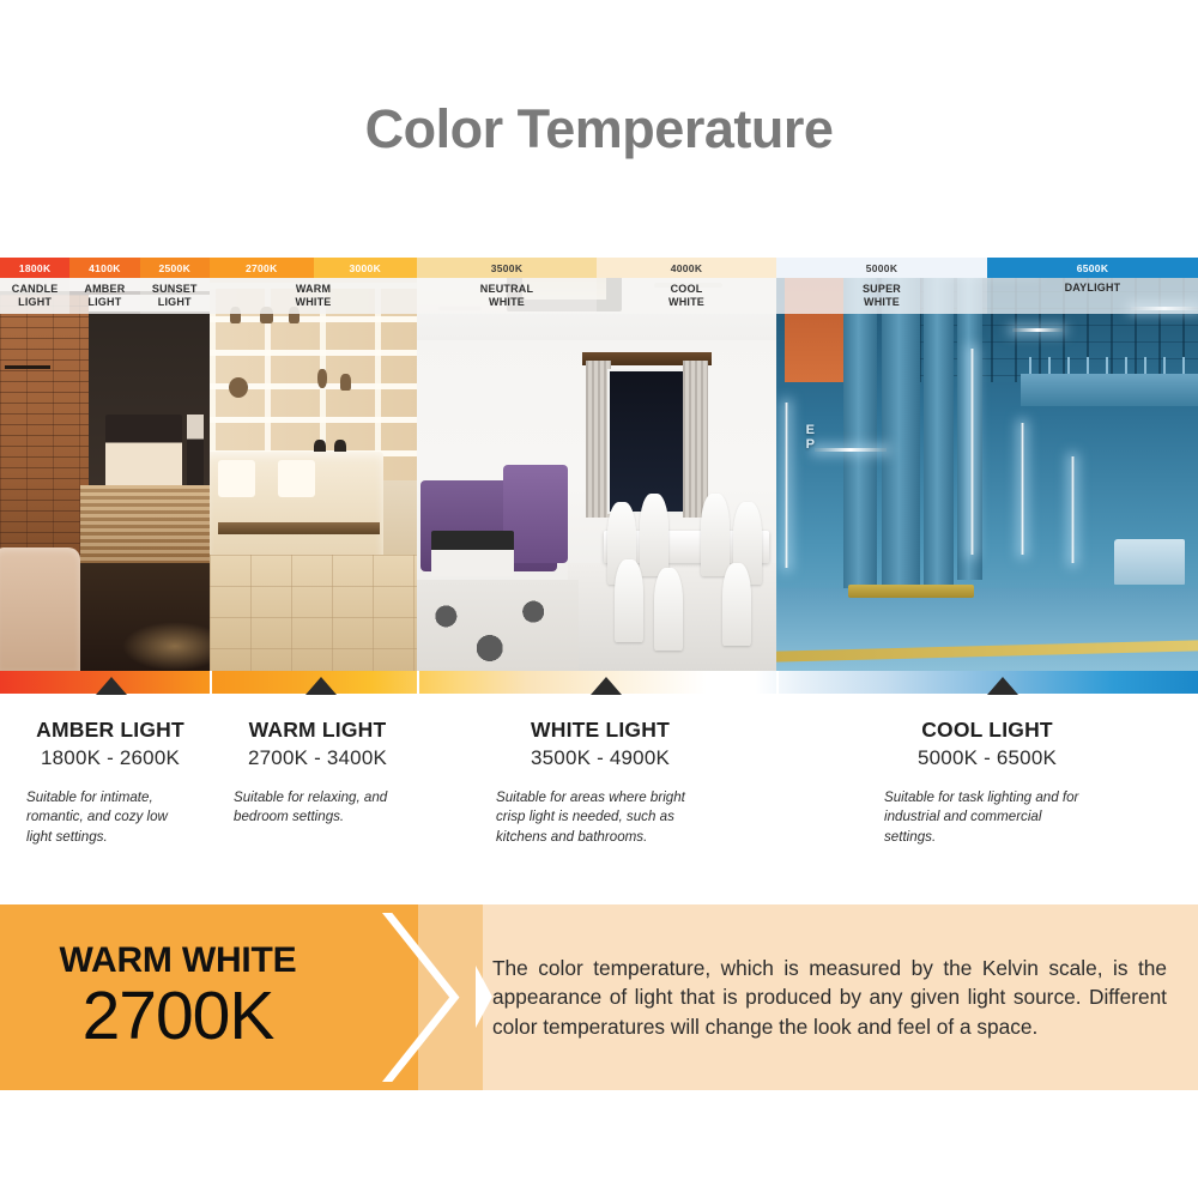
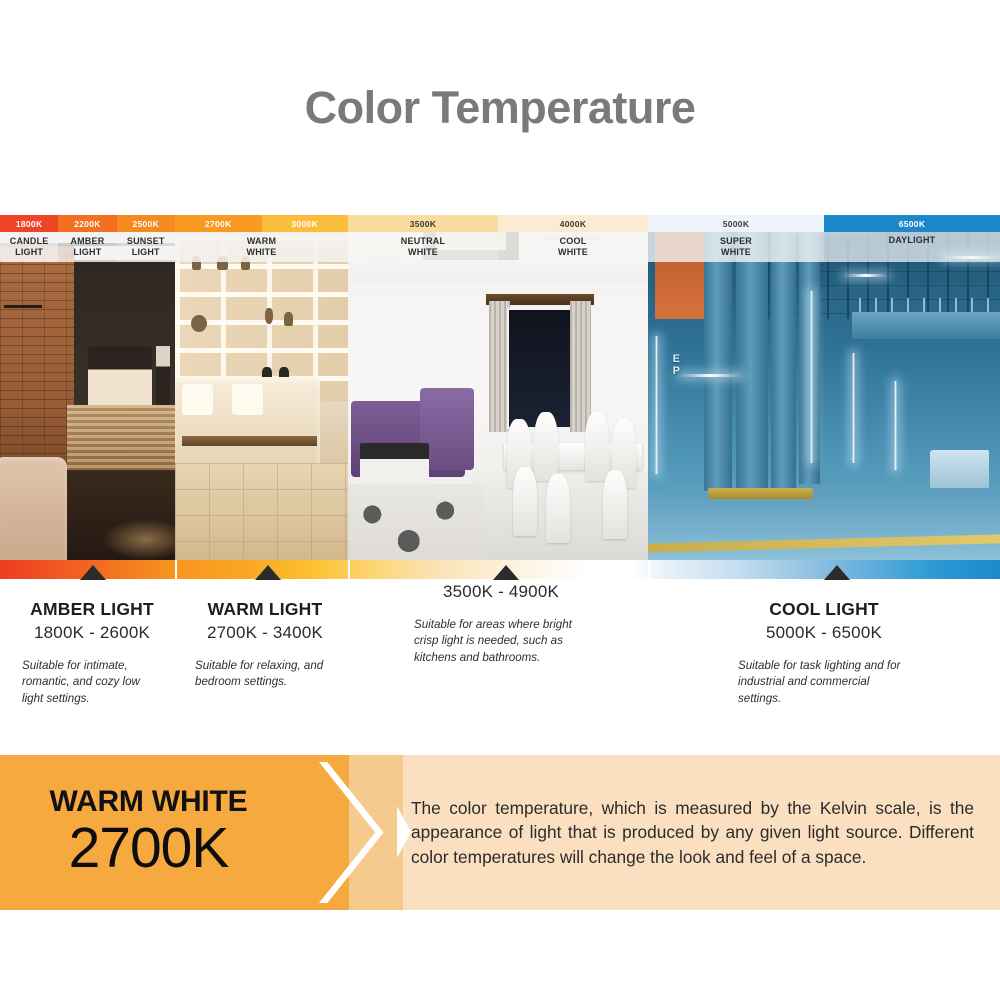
  Color Temperature
  1800K
- 4100K
+ 2200K
  2500K
  CANDLE
  LIGHT
  AMBER
  LIGHT
  SUNSET
  LIGHT
  2700K
  3000K
  WARM
  WHITE
  3500K
  4000K
  NEUTRAL
  WHITE
  COOL
  WHITE
  E
  P
  5000K
  6500K
  SUPER
  WHITE
  DAYLIGHT
  AMBER LIGHT
  1800K - 2600K
  Suitable for intimate, romantic, and cozy low light settings.
  WARM LIGHT
  2700K - 3400K
  Suitable for relaxing, and bedroom settings.
- WHITE LIGHT
  3500K - 4900K
  Suitable for areas where bright crisp light is needed, such as kitchens and bathrooms.
  COOL LIGHT
  5000K - 6500K
  Suitable for task lighting and for industrial and commercial settings.
  WARM WHITE
  2700K
  The color temperature, which is measured by the Kelvin scale, is the appearance of light that is produced by any given light source. Different color temperatures will change the look and feel of a space.
